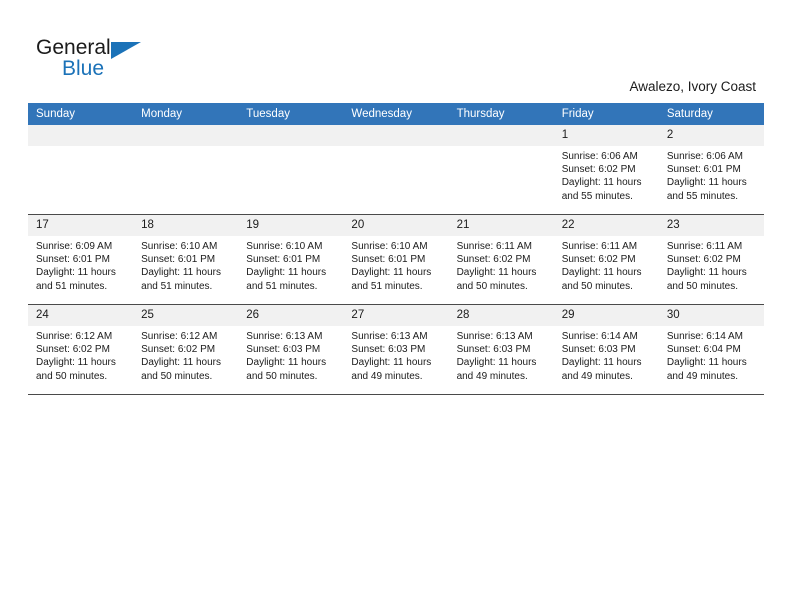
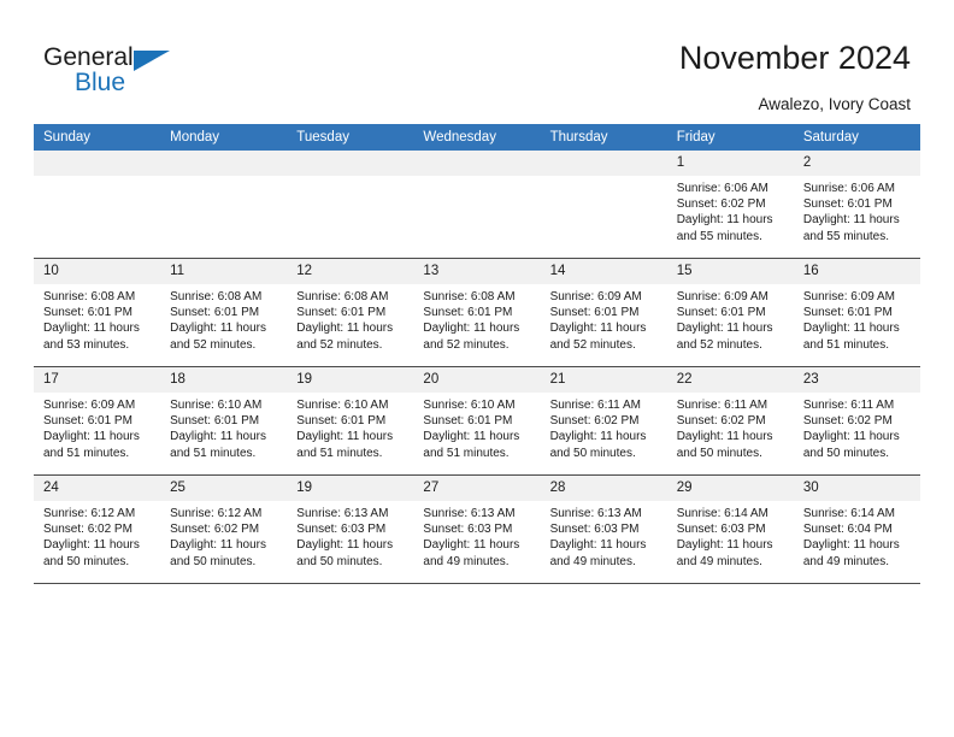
  General
  Blue
+ November 2024
  Awalezo, Ivory Coast
  Sunday	Monday	Tuesday	Wednesday	Thursday	Friday	Saturday
  					1 Sunrise: 6:06 AM Sunset: 6:02 PM Daylight: 11 hours and 55 minutes.	2 Sunrise: 6:06 AM Sunset: 6:01 PM Daylight: 11 hours and 55 minutes.
+ 10 Sunrise: 6:08 AM Sunset: 6:01 PM Daylight: 11 hours and 53 minutes.	11 Sunrise: 6:08 AM Sunset: 6:01 PM Daylight: 11 hours and 52 minutes.	12 Sunrise: 6:08 AM Sunset: 6:01 PM Daylight: 11 hours and 52 minutes.	13 Sunrise: 6:08 AM Sunset: 6:01 PM Daylight: 11 hours and 52 minutes.	14 Sunrise: 6:09 AM Sunset: 6:01 PM Daylight: 11 hours and 52 minutes.	15 Sunrise: 6:09 AM Sunset: 6:01 PM Daylight: 11 hours and 52 minutes.	16 Sunrise: 6:09 AM Sunset: 6:01 PM Daylight: 11 hours and 51 minutes.
  17 Sunrise: 6:09 AM Sunset: 6:01 PM Daylight: 11 hours and 51 minutes.	18 Sunrise: 6:10 AM Sunset: 6:01 PM Daylight: 11 hours and 51 minutes.	19 Sunrise: 6:10 AM Sunset: 6:01 PM Daylight: 11 hours and 51 minutes.	20 Sunrise: 6:10 AM Sunset: 6:01 PM Daylight: 11 hours and 51 minutes.	21 Sunrise: 6:11 AM Sunset: 6:02 PM Daylight: 11 hours and 50 minutes.	22 Sunrise: 6:11 AM Sunset: 6:02 PM Daylight: 11 hours and 50 minutes.	23 Sunrise: 6:11 AM Sunset: 6:02 PM Daylight: 11 hours and 50 minutes.
- 24 Sunrise: 6:12 AM Sunset: 6:02 PM Daylight: 11 hours and 50 minutes.	25 Sunrise: 6:12 AM Sunset: 6:02 PM Daylight: 11 hours and 50 minutes.	26 Sunrise: 6:13 AM Sunset: 6:03 PM Daylight: 11 hours and 50 minutes.	27 Sunrise: 6:13 AM Sunset: 6:03 PM Daylight: 11 hours and 49 minutes.	28 Sunrise: 6:13 AM Sunset: 6:03 PM Daylight: 11 hours and 49 minutes.	29 Sunrise: 6:14 AM Sunset: 6:03 PM Daylight: 11 hours and 49 minutes.	30 Sunrise: 6:14 AM Sunset: 6:04 PM Daylight: 11 hours and 49 minutes.
+ 24 Sunrise: 6:12 AM Sunset: 6:02 PM Daylight: 11 hours and 50 minutes.	25 Sunrise: 6:12 AM Sunset: 6:02 PM Daylight: 11 hours and 50 minutes.	19 Sunrise: 6:13 AM Sunset: 6:03 PM Daylight: 11 hours and 50 minutes.	27 Sunrise: 6:13 AM Sunset: 6:03 PM Daylight: 11 hours and 49 minutes.	28 Sunrise: 6:13 AM Sunset: 6:03 PM Daylight: 11 hours and 49 minutes.	29 Sunrise: 6:14 AM Sunset: 6:03 PM Daylight: 11 hours and 49 minutes.	30 Sunrise: 6:14 AM Sunset: 6:04 PM Daylight: 11 hours and 49 minutes.
